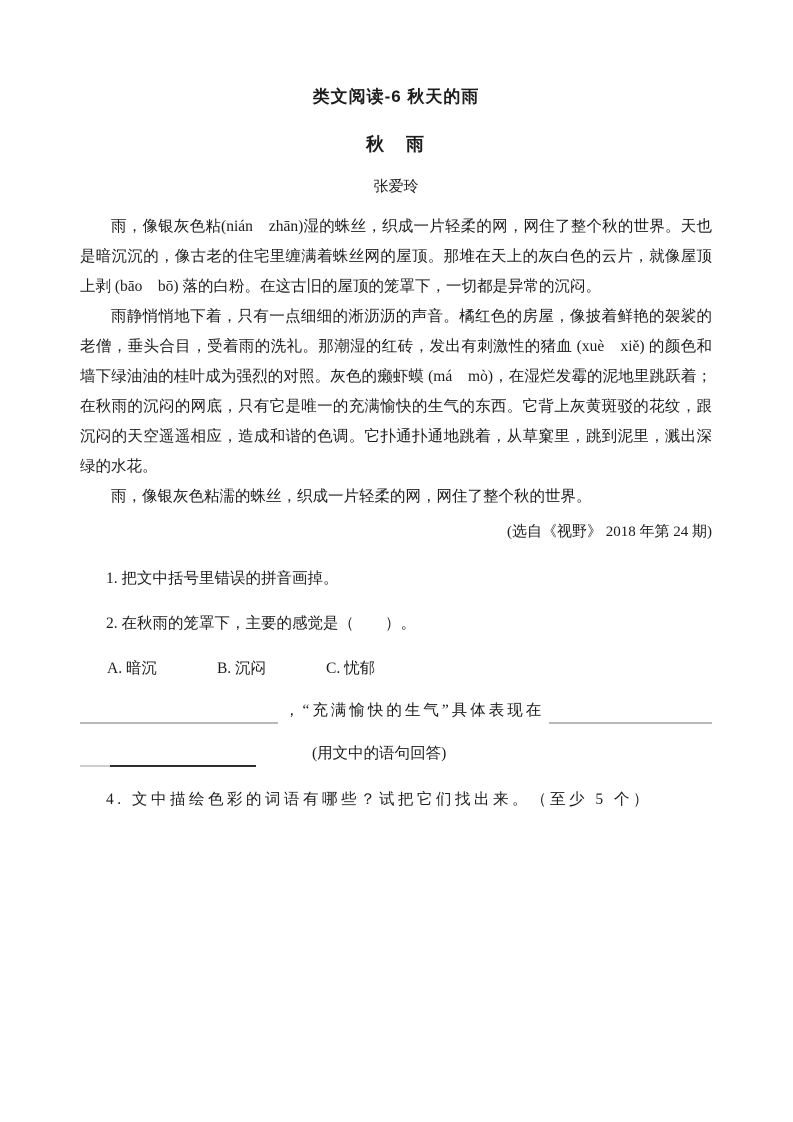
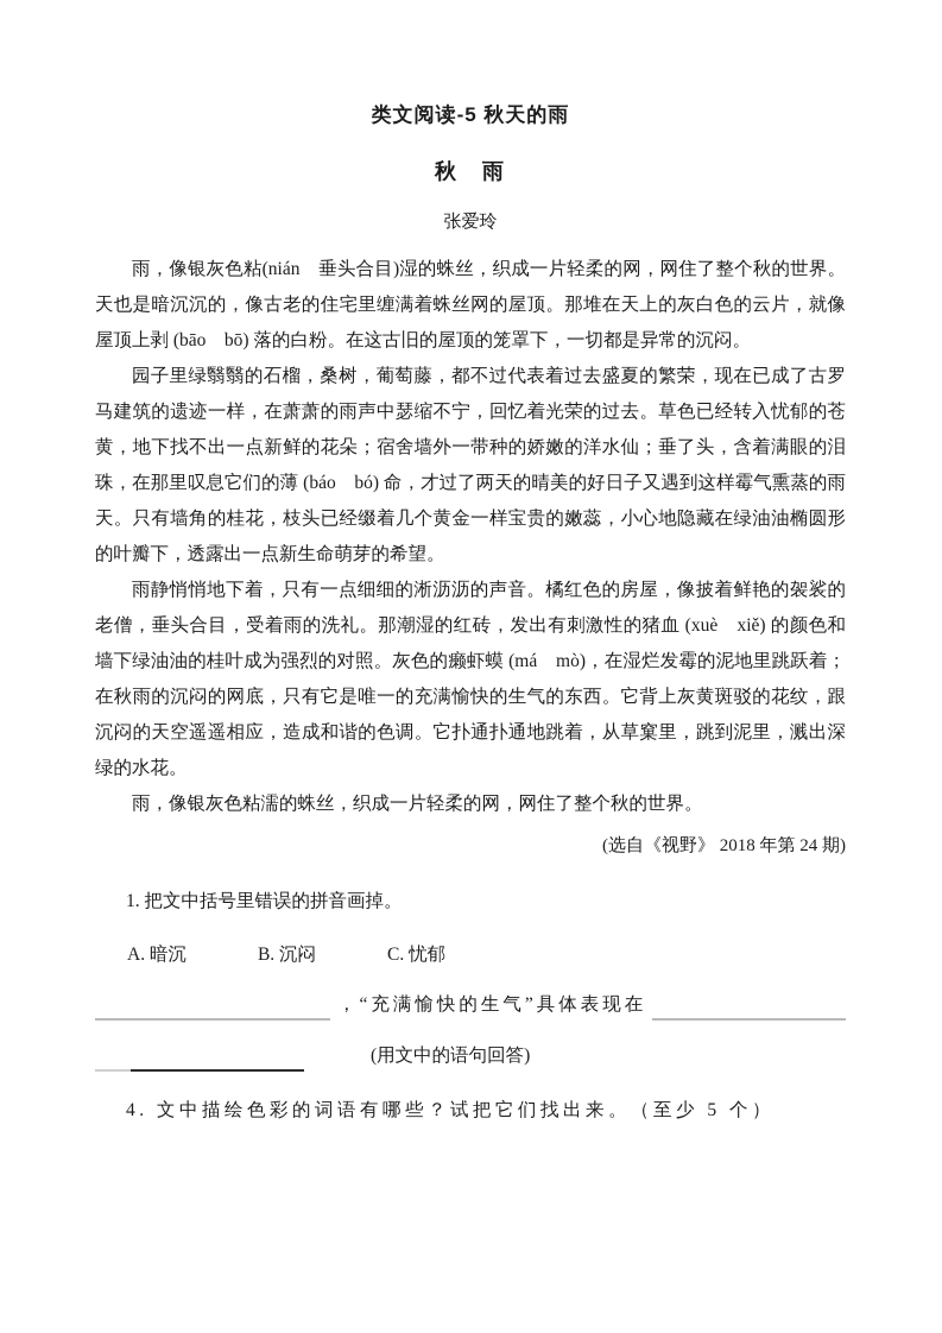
- 类文阅读-6 秋天的雨
+ 类文阅读-5 秋天的雨
  秋 雨
  张爱玲
- 雨，像银灰色粘(nián zhān)湿的蛛丝，织成一片轻柔的网，网住了整个秋的世界。天也是暗沉沉的，像古老的住宅里缠满着蛛丝网的屋顶。那堆在天上的灰白色的云片，就像屋顶上剥 (bāo bō) 落的白粉。在这古旧的屋顶的笼罩下，一切都是异常的沉闷。
+ 雨，像银灰色粘(nián 垂头合目)湿的蛛丝，织成一片轻柔的网，网住了整个秋的世界。天也是暗沉沉的，像古老的住宅里缠满着蛛丝网的屋顶。那堆在天上的灰白色的云片，就像屋顶上剥 (bāo bō) 落的白粉。在这古旧的屋顶的笼罩下，一切都是异常的沉闷。
+ 园子里绿翳翳的石榴，桑树，葡萄藤，都不过代表着过去盛夏的繁荣，现在已成了古罗马建筑的遗迹一样，在萧萧的雨声中瑟缩不宁，回忆着光荣的过去。草色已经转入忧郁的苍黄，地下找不出一点新鲜的花朵；宿舍墙外一带种的娇嫩的洋水仙；垂了头，含着满眼的泪珠，在那里叹息它们的薄 (báo bó) 命，才过了两天的晴美的好日子又遇到这样霉气熏蒸的雨天。只有墙角的桂花，枝头已经缀着几个黄金一样宝贵的嫩蕊，小心地隐藏在绿油油椭圆形的叶瓣下，透露出一点新生命萌芽的希望。
  雨静悄悄地下着，只有一点细细的淅沥沥的声音。橘红色的房屋，像披着鲜艳的袈裟的老僧，垂头合目，受着雨的洗礼。那潮湿的红砖，发出有刺激性的猪血 (xuè xiě) 的颜色和墙下绿油油的桂叶成为强烈的对照。灰色的癞虾蟆 (má mò)，在湿烂发霉的泥地里跳跃着；在秋雨的沉闷的网底，只有它是唯一的充满愉快的生气的东西。它背上灰黄斑驳的花纹，跟沉闷的天空遥遥相应，造成和谐的色调。它扑通扑通地跳着，从草窠里，跳到泥里，溅出深绿的水花。
  雨，像银灰色粘濡的蛛丝，织成一片轻柔的网，网住了整个秋的世界。
  (选自《视野》 2018 年第 24 期)
  1. 把文中括号里错误的拼音画掉。
- 2. 在秋雨的笼罩下，主要的感觉是（ ）。
  A. 暗沉
  B. 沉闷
  C. 忧郁
  ，“充满愉快的生气”具体表现在
  (用文中的语句回答)
  4. 文中描绘色彩的词语有哪些？试把它们找出来。（至少 5 个）
